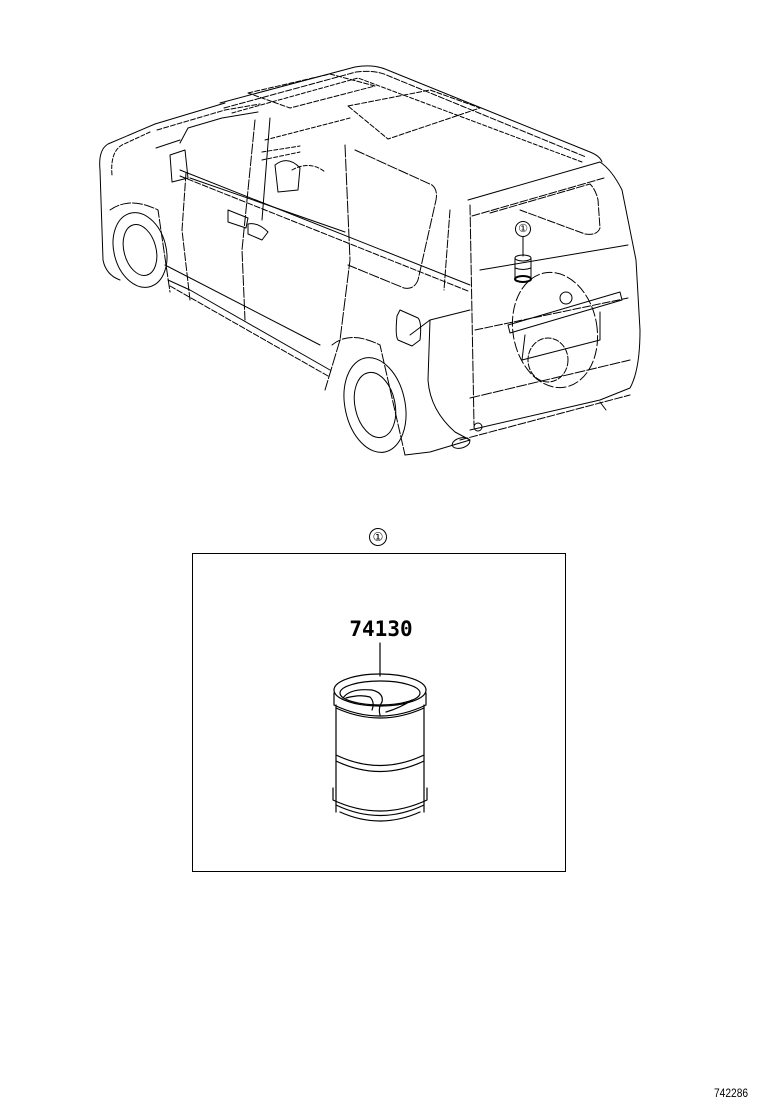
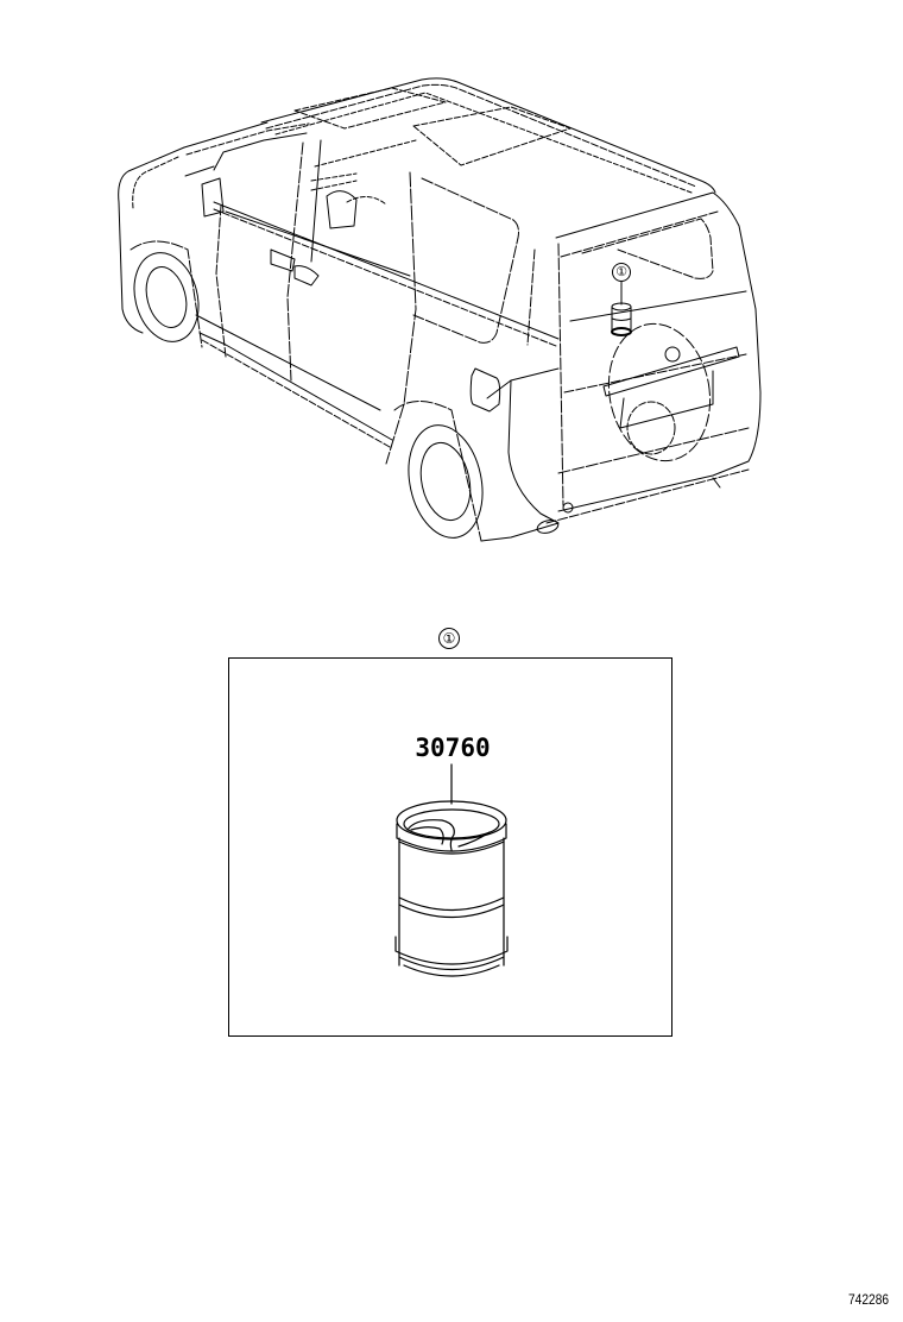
  ①
  ①
- 74130
+ 30760
  742286
